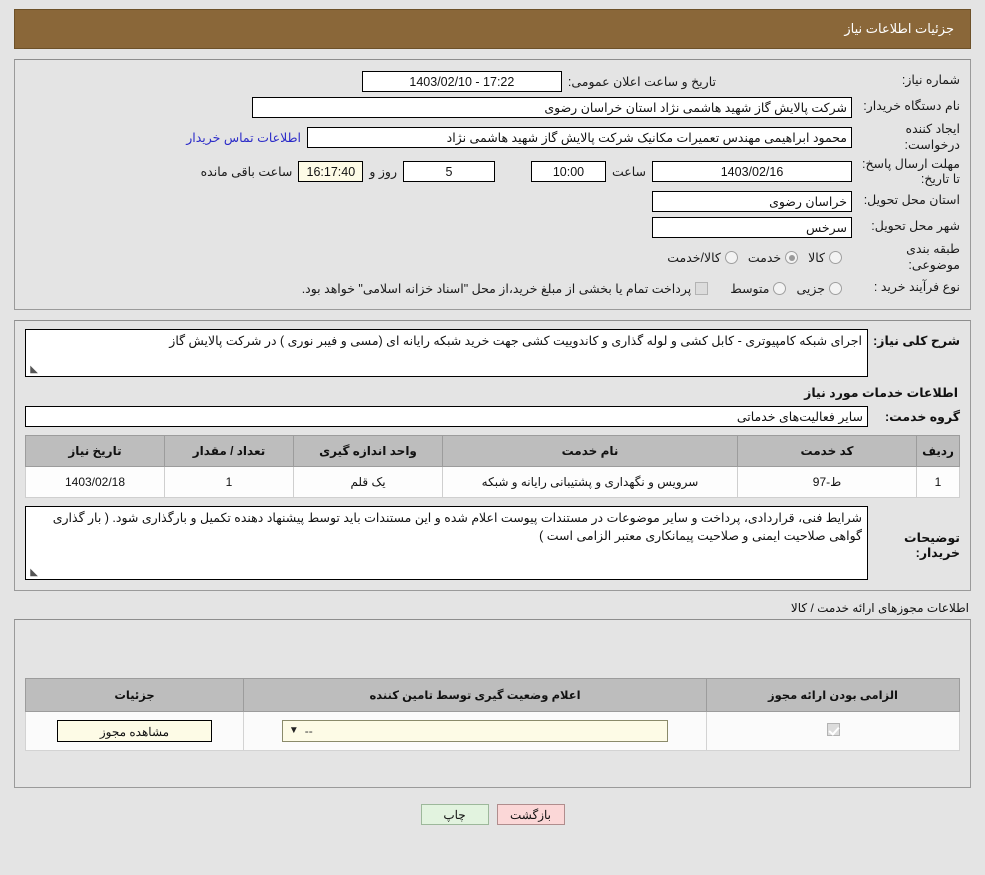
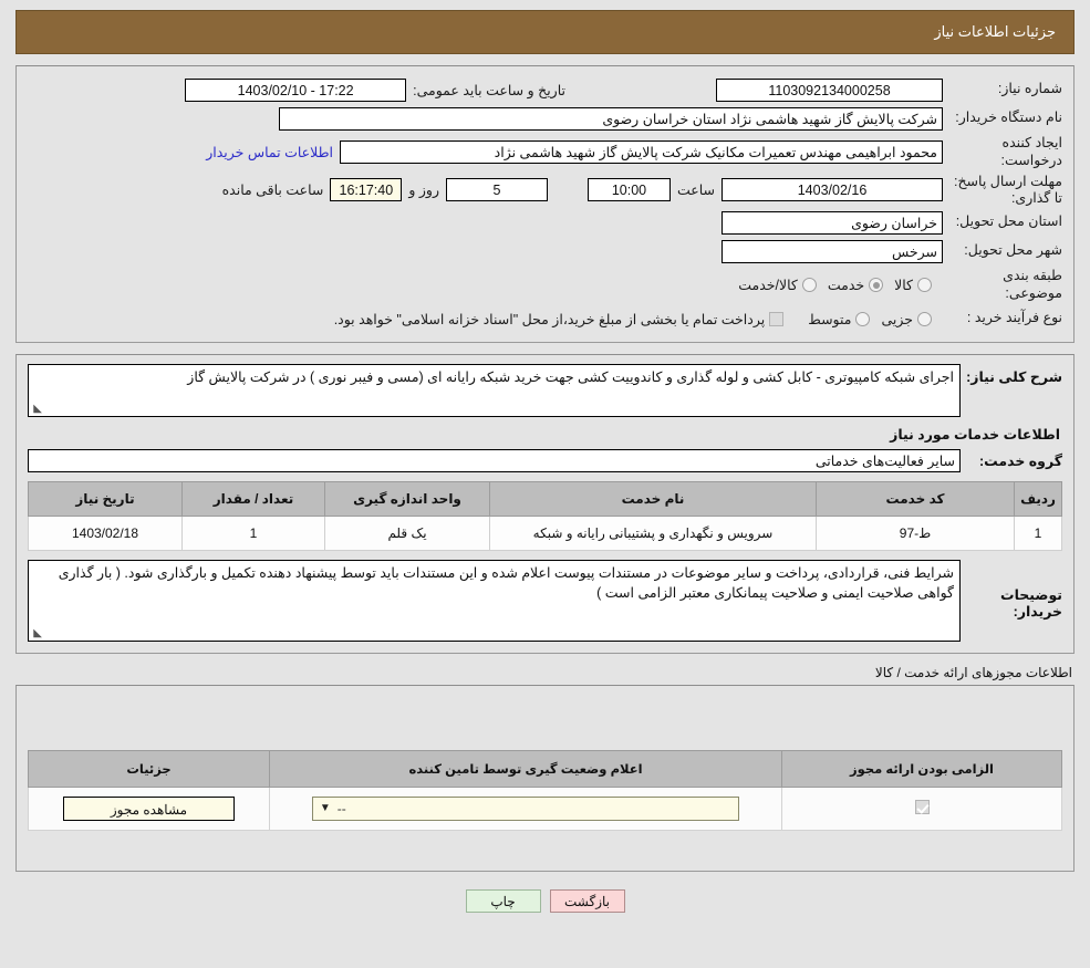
  جزئیات اطلاعات نیاز
  شماره نیاز:
+ 1103092134000258
- تاریخ و ساعت اعلان عمومی:
+ تاریخ و ساعت باید عمومی:
  1403/02/10 - 17:22
  نام دستگاه خریدار:
  شرکت پالایش گاز شهید هاشمی نژاد استان خراسان رضوی
  ایجاد کننده درخواست:
  محمود ابراهیمی مهندس تعمیرات مکانیک شرکت پالایش گاز شهید هاشمی نژاد
  اطلاعات تماس خریدار
- مهلت ارسال پاسخ: تا تاریخ:
+ مهلت ارسال پاسخ: تا گذاری:
  1403/02/16
  ساعت
  10:00
  5
  روز و
  16:17:40
  ساعت باقی مانده
  استان محل تحویل:
  خراسان رضوی
  شهر محل تحویل:
  سرخس
  طبقه بندی موضوعی:
  کالا
  خدمت
  کالا/خدمت
  نوع فرآیند خرید :
  جزیی
  متوسط
  پرداخت تمام یا بخشی از مبلغ خرید،از محل "اسناد خزانه اسلامی" خواهد بود.
  شرح کلی نیاز:
  اجرای شبکه کامپیوتری - کابل کشی و لوله گذاری و کاندوییت کشی جهت خرید شبکه رایانه ای (مسی و فیبر نوری ) در شرکت پالایش گاز
  ◣
  اطلاعات خدمات مورد نیاز
  گروه خدمت:
  سایر فعالیت‌های خدماتی
  ردیف	کد خدمت	نام خدمت	واحد اندازه گیری	تعداد / مقدار	تاریخ نیاز
  1	ط-97	سرویس و نگهداری و پشتیبانی رایانه و شبکه	یک قلم	1	1403/02/18
  توضیحات خریدار:
  شرایط فنی، قراردادی، پرداخت و سایر موضوعات در مستندات پیوست اعلام شده و این مستندات باید توسط پیشنهاد دهنده تکمیل و بارگذاری شود. ( بار گذاری گواهی صلاحیت ایمنی و صلاحیت پیمانکاری معتبر الزامی است )
  ◣
  اطلاعات مجوزهای ارائه خدمت / کالا
  الزامی بودن ارائه مجوز	اعلام وضعیت گیری توسط تامین کننده	جزئیات
  	▼ --	مشاهده مجوز
  بازگشت
  چاپ
